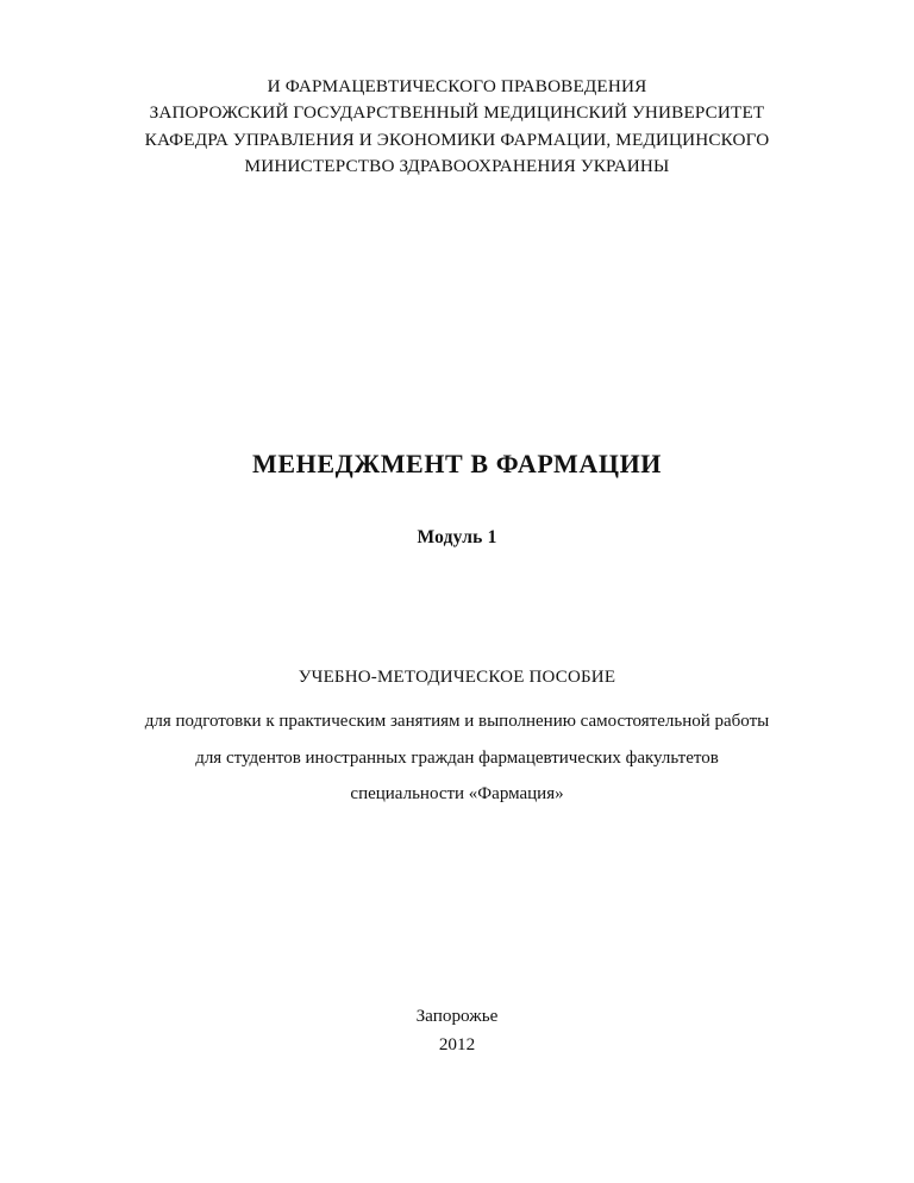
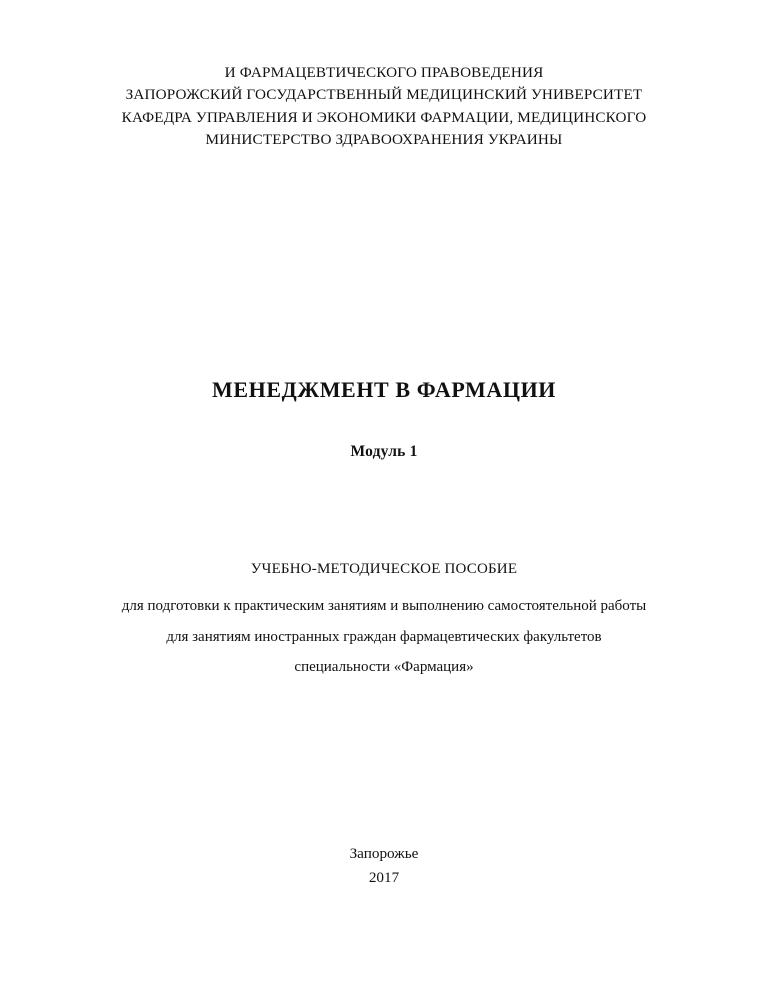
  И ФАРМАЦЕВТИЧЕСКОГО ПРАВОВЕДЕНИЯ
  ЗАПОРОЖСКИЙ ГОСУДАРСТВЕННЫЙ МЕДИЦИНСКИЙ УНИВЕРСИТЕТ
  КАФЕДРА УПРАВЛЕНИЯ И ЭКОНОМИКИ ФАРМАЦИИ, МЕДИЦИНСКОГО
  МИНИСТЕРСТВО ЗДРАВООХРАНЕНИЯ УКРАИНЫ
  МЕНЕДЖМЕНТ В ФАРМАЦИИ
  Модуль 1
  УЧЕБНО-МЕТОДИЧЕСКОЕ ПОСОБИЕ
  для подготовки к практическим занятиям и выполнению самостоятельной работы
- для студентов иностранных граждан фармацевтических факультетов
+ для занятиям иностранных граждан фармацевтических факультетов
  специальности «Фармация»
  Запорожье
- 2012
+ 2017
